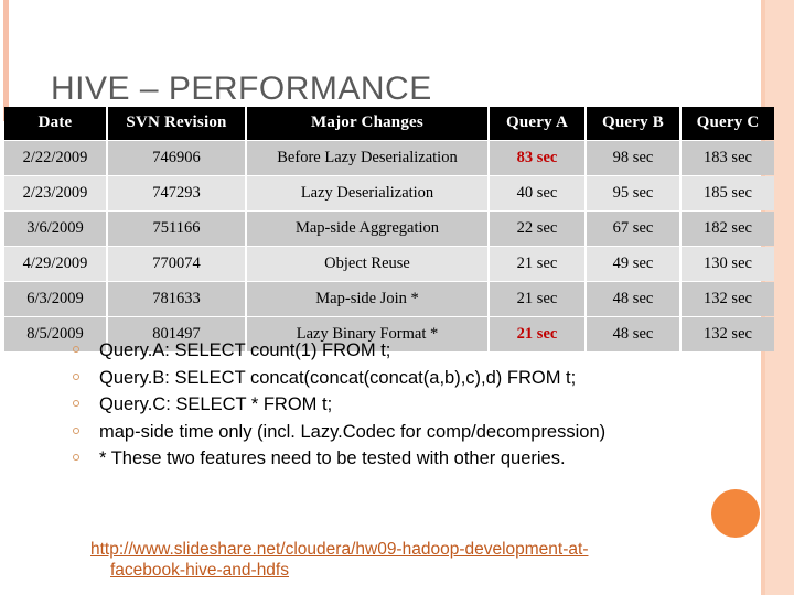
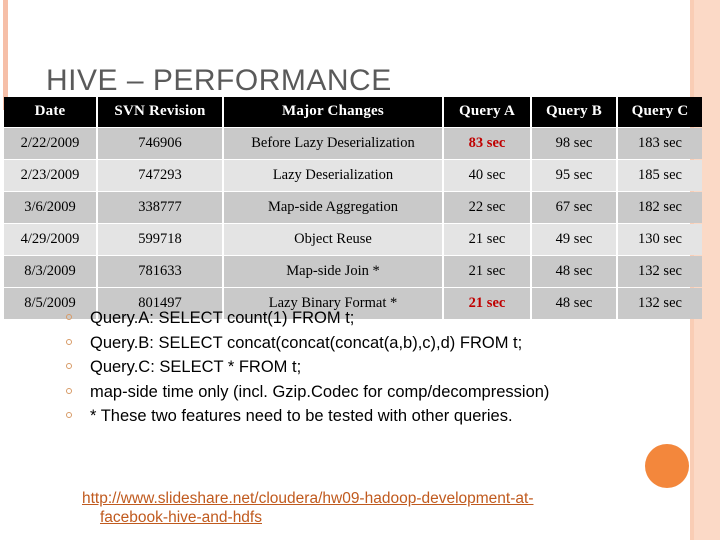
  HIVE – PERFORMANCE
  Date	SVN Revision	Major Changes	Query A	Query B	Query C
  2/22/2009	746906	Before Lazy Deserialization	83 sec	98 sec	183 sec
  2/23/2009	747293	Lazy Deserialization	40 sec	95 sec	185 sec
- 3/6/2009	751166	Map-side Aggregation	22 sec	67 sec	182 sec
+ 3/6/2009	338777	Map-side Aggregation	22 sec	67 sec	182 sec
- 4/29/2009	770074	Object Reuse	21 sec	49 sec	130 sec
+ 4/29/2009	599718	Object Reuse	21 sec	49 sec	130 sec
- 6/3/2009	781633	Map-side Join *	21 sec	48 sec	132 sec
+ 8/3/2009	781633	Map-side Join *	21 sec	48 sec	132 sec
  8/5/2009	801497	Lazy Binary Format *	21 sec	48 sec	132 sec
  Query.A: SELECT count(1) FROM t;
  Query.B: SELECT concat(concat(concat(a,b),c),d) FROM t;
  Query.C: SELECT * FROM t;
- map-side time only (incl. Lazy.Codec for comp/decompression)
+ map-side time only (incl. Gzip.Codec for comp/decompression)
  * These two features need to be tested with other queries.
  http://www.slideshare.net/cloudera/hw09-hadoop-development-at-
  facebook-hive-and-hdfs
